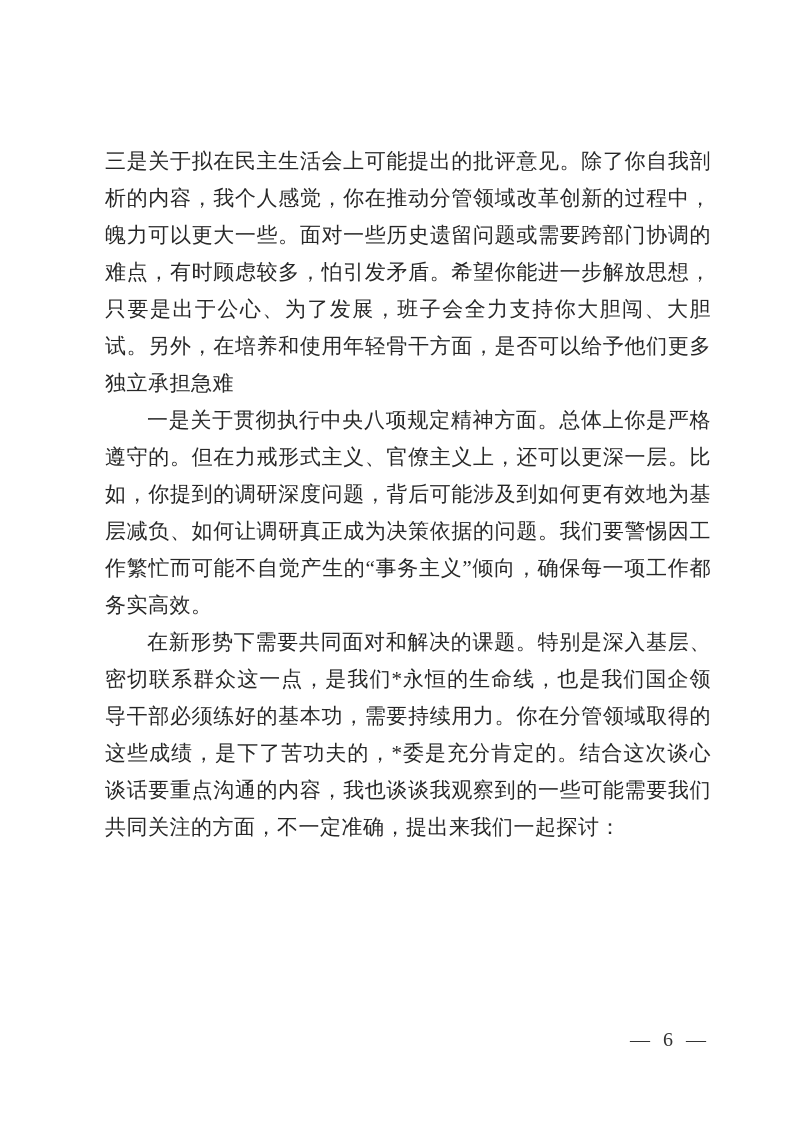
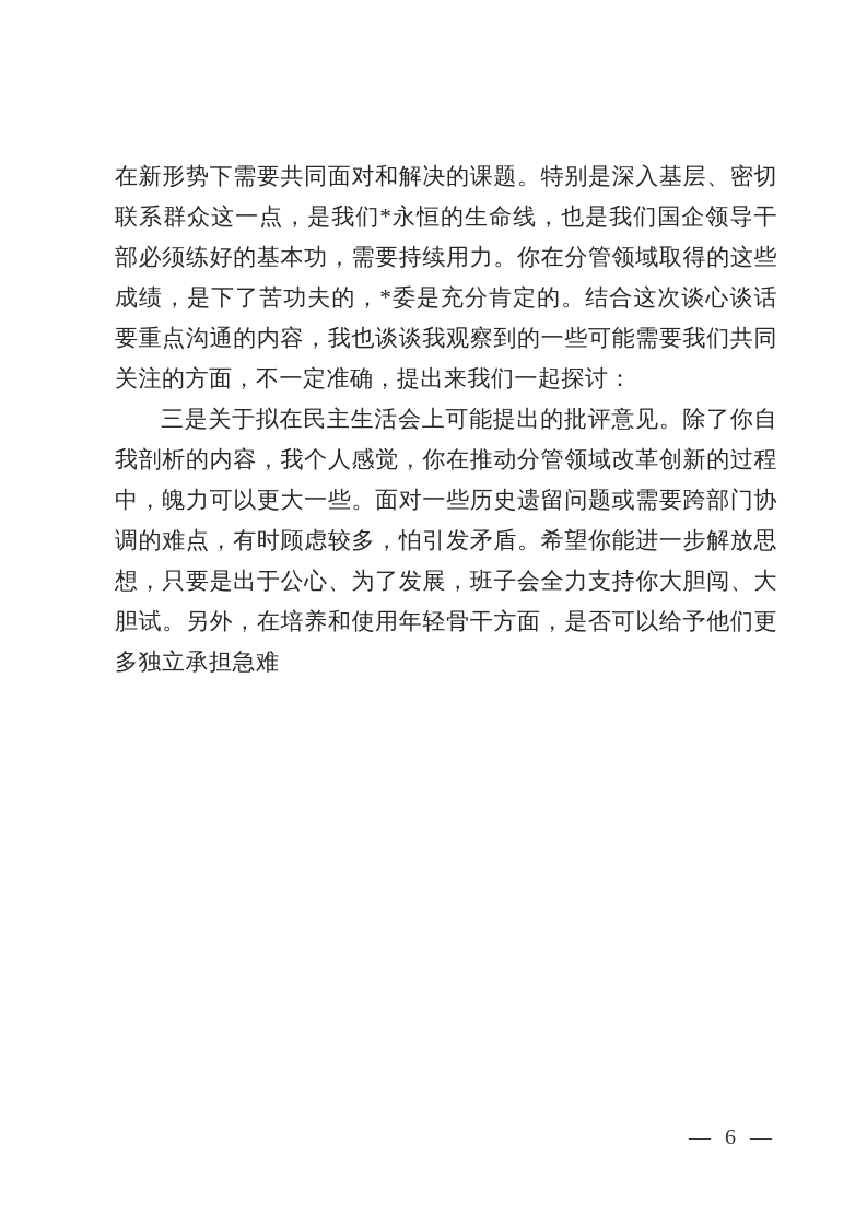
- 三是关于拟在民主生活会上可能提出的批评意见。除了你自我剖析的内容，我个人感觉，你在推动分管领域改革创新的过程中，魄力可以更大一些。面对一些历史遗留问题或需要跨部门协调的难点，有时顾虑较多，怕引发矛盾。希望你能进一步解放思想，只要是出于公心、为了发展，班子会全力支持你大胆闯、大胆试。另外，在培养和使用年轻骨干方面，是否可以给予他们更多独立承担急难
+ 在新形势下需要共同面对和解决的课题。特别是深入基层、密切联系群众这一点，是我们*永恒的生命线，也是我们国企领导干部必须练好的基本功，需要持续用力。你在分管领域取得的这些成绩，是下了苦功夫的，*委是充分肯定的。结合这次谈心谈话要重点沟通的内容，我也谈谈我观察到的一些可能需要我们共同关注的方面，不一定准确，提出来我们一起探讨：
- 一是关于贯彻执行中央八项规定精神方面。总体上你是严格遵守的。但在力戒形式主义、官僚主义上，还可以更深一层。比如，你提到的调研深度问题，背后可能涉及到如何更有效地为基层减负、如何让调研真正成为决策依据的问题。我们要警惕因工作繁忙而可能不自觉产生的“事务主义”倾向，确保每一项工作都务实高效。
- 在新形势下需要共同面对和解决的课题。特别是深入基层、密切联系群众这一点，是我们*永恒的生命线，也是我们国企领导干部必须练好的基本功，需要持续用力。你在分管领域取得的这些成绩，是下了苦功夫的，*委是充分肯定的。结合这次谈心谈话要重点沟通的内容，我也谈谈我观察到的一些可能需要我们共同关注的方面，不一定准确，提出来我们一起探讨：
+ 三是关于拟在民主生活会上可能提出的批评意见。除了你自我剖析的内容，我个人感觉，你在推动分管领域改革创新的过程中，魄力可以更大一些。面对一些历史遗留问题或需要跨部门协调的难点，有时顾虑较多，怕引发矛盾。希望你能进一步解放思想，只要是出于公心、为了发展，班子会全力支持你大胆闯、大胆试。另外，在培养和使用年轻骨干方面，是否可以给予他们更多独立承担急难
  — 6 —
